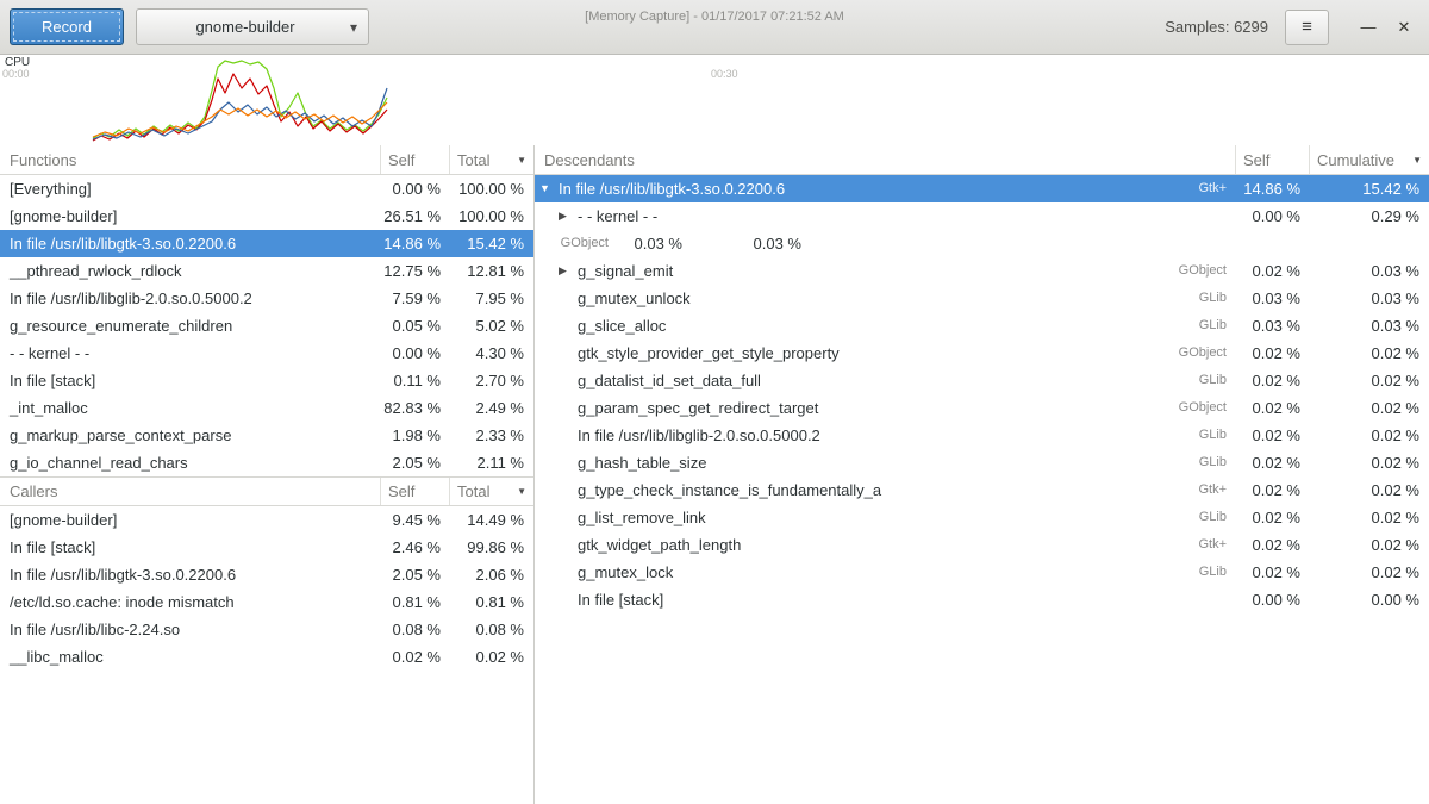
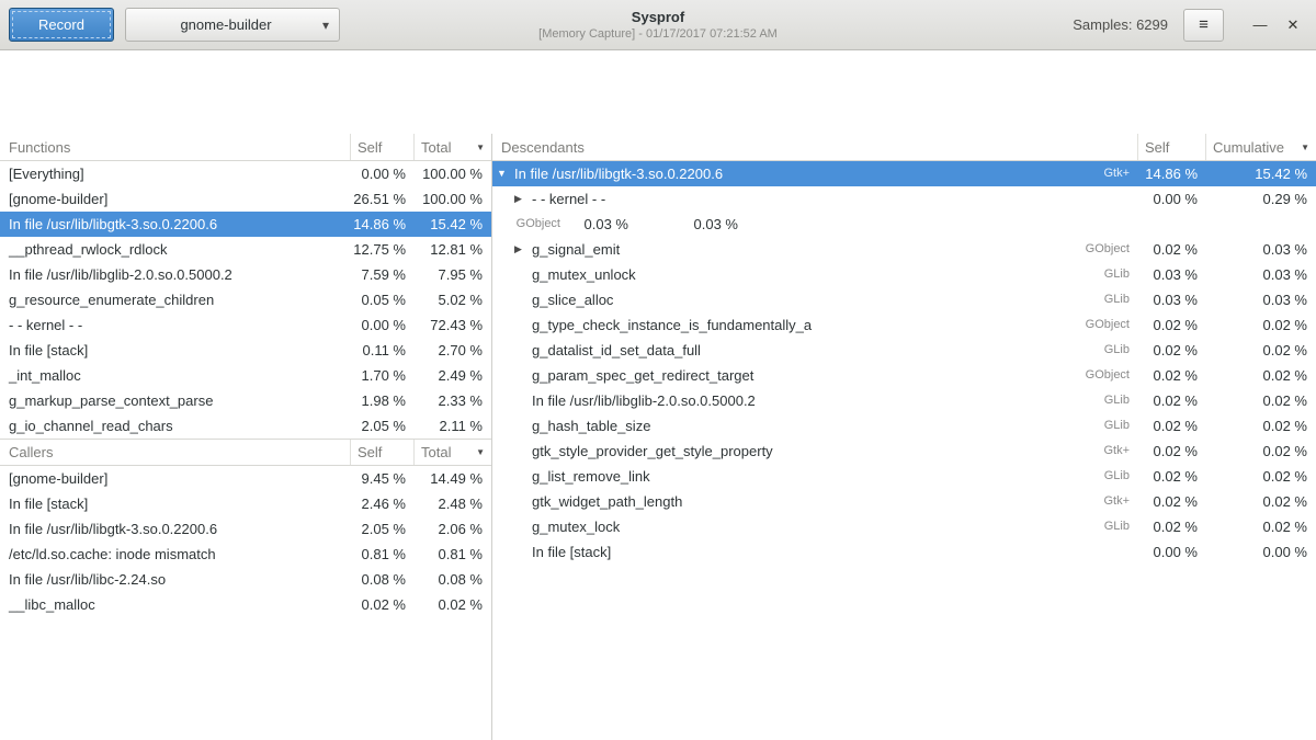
  Record
  gnome-builder
  ▾
+ Sysprof
  [Memory Capture] - 01/17/2017 07:21:52 AM
  Samples: 6299
  ≡
  —
  ✕
- CPU
- 00:00
- 00:30
  Functions
  Self
  Total
  ▼
  [Everything]
  0.00 %
  100.00 %
  [gnome-builder]
  26.51 %
  100.00 %
  In file /usr/lib/libgtk-3.so.0.2200.6
  14.86 %
  15.42 %
  __pthread_rwlock_rdlock
  12.75 %
  12.81 %
  In file /usr/lib/libglib-2.0.so.0.5000.2
  7.59 %
  7.95 %
  g_resource_enumerate_children
  0.05 %
  5.02 %
  - - kernel - -
  0.00 %
- 4.30 %
+ 72.43 %
  In file [stack]
  0.11 %
  2.70 %
  _int_malloc
- 82.83 %
+ 1.70 %
  2.49 %
  g_markup_parse_context_parse
  1.98 %
  2.33 %
  g_io_channel_read_chars
  2.05 %
  2.11 %
  Callers
  Self
  Total
  ▼
  [gnome-builder]
  9.45 %
  14.49 %
  In file [stack]
  2.46 %
- 99.86 %
+ 2.48 %
  In file /usr/lib/libgtk-3.so.0.2200.6
  2.05 %
  2.06 %
  /etc/ld.so.cache: inode mismatch
  0.81 %
  0.81 %
  In file /usr/lib/libc-2.24.so
  0.08 %
  0.08 %
  __libc_malloc
  0.02 %
  0.02 %
  Descendants
  Self
  Cumulative
  ▼
  ▼
  In file /usr/lib/libgtk-3.so.0.2200.6
  Gtk+
  14.86 %
  15.42 %
  ▶
  - - kernel - -
  0.00 %
  0.29 %
  GObject
  0.03 %
  0.03 %
  ▶
  g_signal_emit
  GObject
  0.02 %
  0.03 %
  g_mutex_unlock
  GLib
  0.03 %
  0.03 %
  g_slice_alloc
  GLib
  0.03 %
  0.03 %
- gtk_style_provider_get_style_property
+ g_type_check_instance_is_fundamentally_a
  GObject
  0.02 %
  0.02 %
  g_datalist_id_set_data_full
  GLib
  0.02 %
  0.02 %
  g_param_spec_get_redirect_target
  GObject
  0.02 %
  0.02 %
  In file /usr/lib/libglib-2.0.so.0.5000.2
  GLib
  0.02 %
  0.02 %
  g_hash_table_size
  GLib
  0.02 %
  0.02 %
- g_type_check_instance_is_fundamentally_a
+ gtk_style_provider_get_style_property
  Gtk+
  0.02 %
  0.02 %
  g_list_remove_link
  GLib
  0.02 %
  0.02 %
  gtk_widget_path_length
  Gtk+
  0.02 %
  0.02 %
  g_mutex_lock
  GLib
  0.02 %
  0.02 %
  In file [stack]
  0.00 %
  0.00 %
